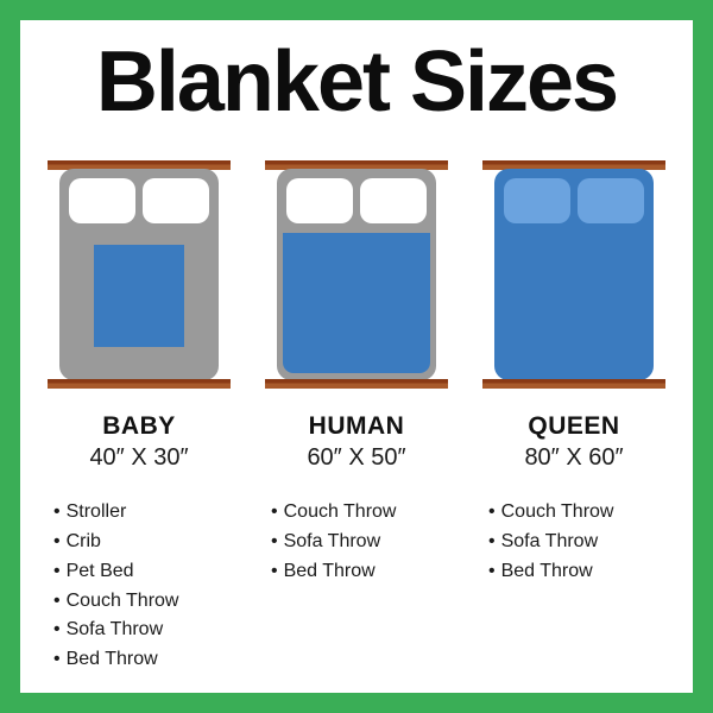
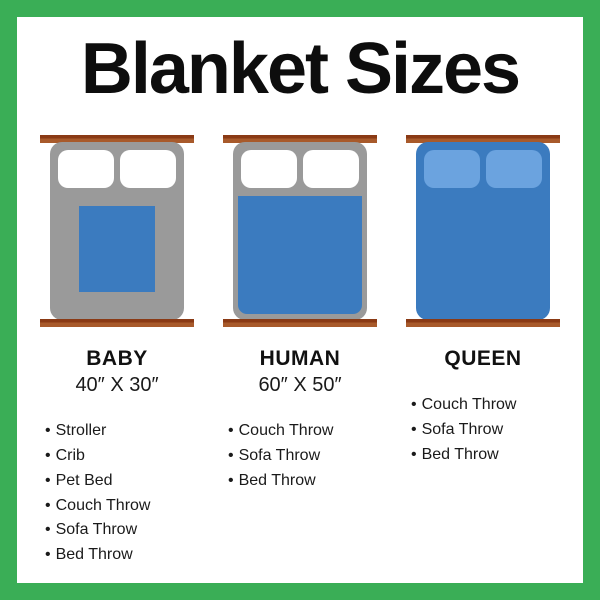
  Blanket Sizes
  BABY
  40″ X 30″
  • Stroller
  • Crib
  • Pet Bed
  • Couch Throw
  • Sofa Throw
  • Bed Throw
  HUMAN
  60″ X 50″
  • Couch Throw
  • Sofa Throw
  • Bed Throw
  QUEEN
- 80″ X 60″
  • Couch Throw
  • Sofa Throw
  • Bed Throw
